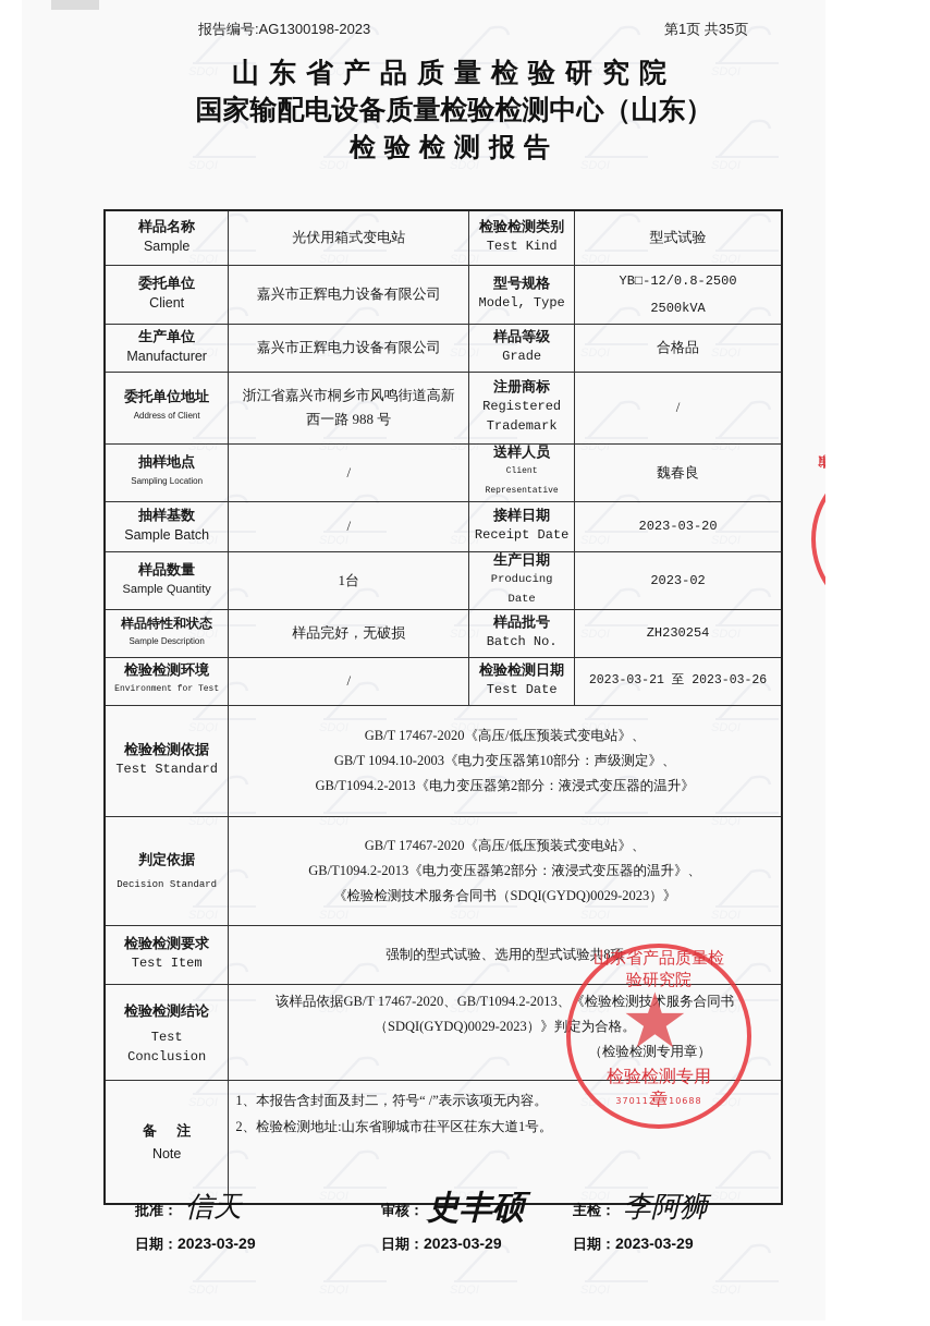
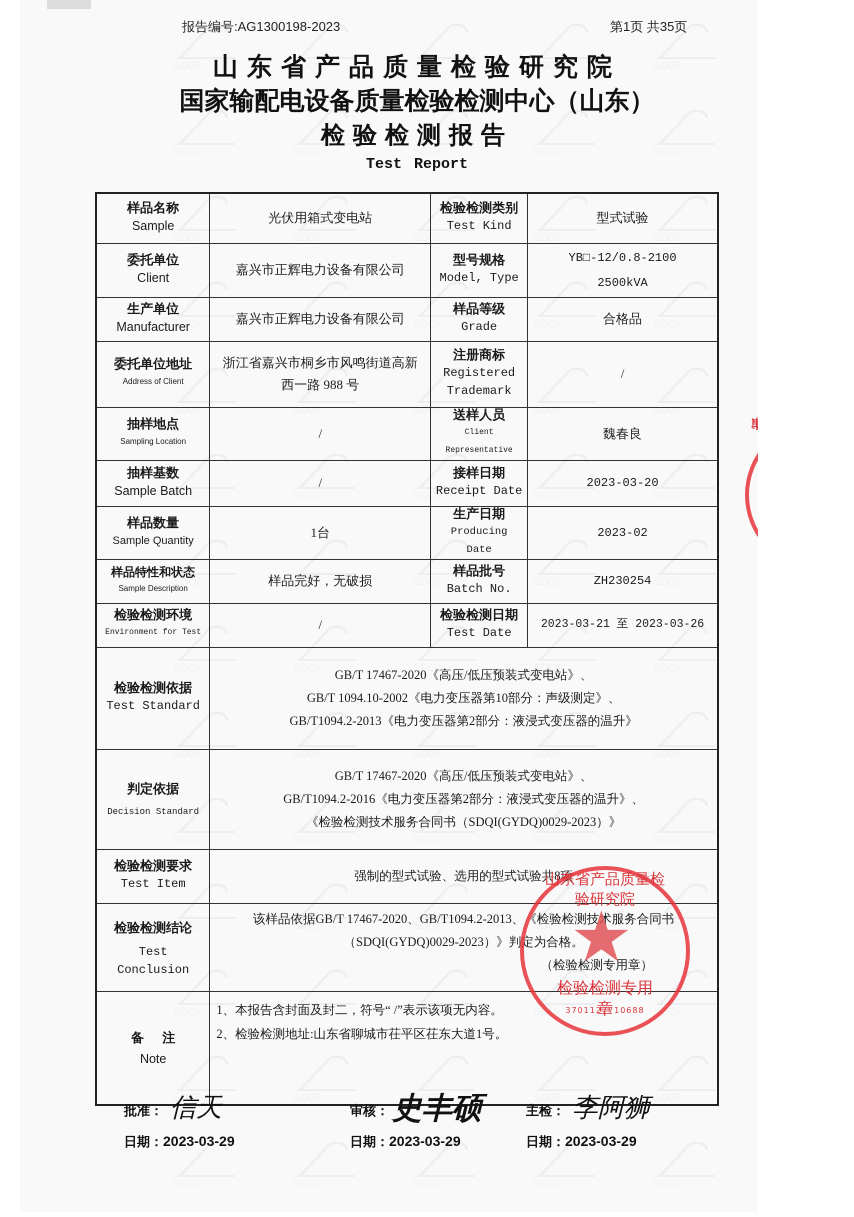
  SDQI
  SDQI
  SDQI
  SDQI
  SDQI
  SDQI
  SDQI
  SDQI
  SDQI
  SDQI
  SDQI
  SDQI
  SDQI
  SDQI
  SDQI
  SDQI
  SDQI
  SDQI
  SDQI
  SDQI
  SDQI
  SDQI
  SDQI
  SDQI
  SDQI
  SDQI
  SDQI
  SDQI
  SDQI
  SDQI
  SDQI
  SDQI
  SDQI
  SDQI
  SDQI
  SDQI
  SDQI
  SDQI
  SDQI
  SDQI
  SDQI
  SDQI
  SDQI
  报告编号:AG1300198-2023
  第1页 共35页
  山东省产品质量检验研究院
  国家输配电设备质量检验检测中心（山东）
  检验检测报告
+ Test Report
  样品名称Sample	光伏用箱式变电站	检验检测类别Test Kind	型式试验
- 委托单位Client	嘉兴市正辉电力设备有限公司	型号规格Model, Type	YB□-12/0.8-25002500kVA
+ 委托单位Client	嘉兴市正辉电力设备有限公司	型号规格Model, Type	YB□-12/0.8-21002500kVA
  生产单位Manufacturer	嘉兴市正辉电力设备有限公司	样品等级Grade	合格品
  委托单位地址Address of Client	浙江省嘉兴市桐乡市风鸣街道高新西一路 988 号	注册商标RegisteredTrademark	/
  抽样地点Sampling Location	/	送样人员Client Representative	魏春良
  抽样基数Sample Batch	/	接样日期Receipt Date	2023-03-20
  样品数量Sample Quantity	1台	生产日期Producing Date	2023-02
  样品特性和状态Sample Description	样品完好，无破损	样品批号Batch No.	ZH230254
  检验检测环境Environment for Test	/	检验检测日期Test Date	2023-03-21 至 2023-03-26
- 检验检测依据Test Standard	GB/T 17467-2020《高压/低压预装式变电站》、 GB/T 1094.10-2003《电力变压器第10部分：声级测定》、 GB/T1094.2-2013《电力变压器第2部分：液浸式变压器的温升》
+ 检验检测依据Test Standard	GB/T 17467-2020《高压/低压预装式变电站》、 GB/T 1094.10-2002《电力变压器第10部分：声级测定》、 GB/T1094.2-2013《电力变压器第2部分：液浸式变压器的温升》
- 判定依据Decision Standard	GB/T 17467-2020《高压/低压预装式变电站》、 GB/T1094.2-2013《电力变压器第2部分：液浸式变压器的温升》、 《检验检测技术服务合同书（SDQI(GYDQ)0029-2023）》
+ 判定依据Decision Standard	GB/T 17467-2020《高压/低压预装式变电站》、 GB/T1094.2-2016《电力变压器第2部分：液浸式变压器的温升》、 《检验检测技术服务合同书（SDQI(GYDQ)0029-2023）》
  检验检测要求Test Item	强制的型式试验、选用的型式试验共8项
  检验检测结论Test Conclusion	该样品依据GB/T 17467-2020、GB/T1094.2-2013、《检验检测技术服务合同书 （SDQI(GYDQ)0029-2023）》判定为合格。 （检验检测专用章）
  备 注Note	1、本报告含封面及封二，符号“ /”表示该项无内容。 2、检验检测地址:山东省聊城市茌平区茌东大道1号。
  批准：
  信天
  日期：2023-03-29
  审核：
  史丰硕
  日期：2023-03-29
  主检：
  李阿狮
  日期：2023-03-29
  ★
  山东省产品质量检验研究院
  检验检测专用章
  3701127710688
